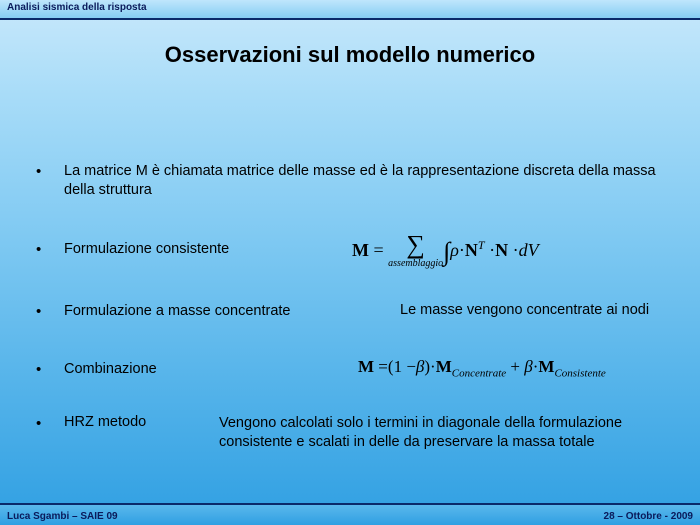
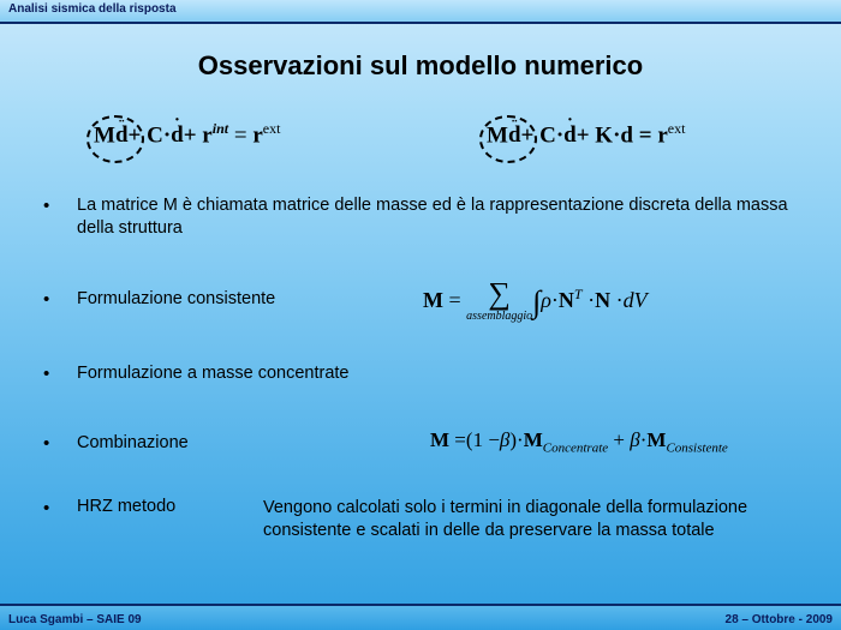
  Analisi sismica della risposta
  Osservazioni sul modello numerico
+ Md+ C·d+ rint = rext
+ Md+ C·d+ K·d = rext
  •
  La matrice M è chiamata matrice delle masse ed è la rappresentazione discreta della massa della struttura
  •
  Formulazione consistente
  M = ∑
  assemblaggio
  ∫ρ·NT ·N ·dV
  •
  Formulazione a masse concentrate
- Le masse vengono concentrate ai nodi
  •
  Combinazione
  M =(1 −β)·MConcentrate + β·MConsistente
  •
  HRZ metodo
  Vengono calcolati solo i termini in diagonale della formulazione consistente e scalati in delle da preservare la massa totale
  Luca Sgambi – SAIE 09
  28 – Ottobre - 2009
